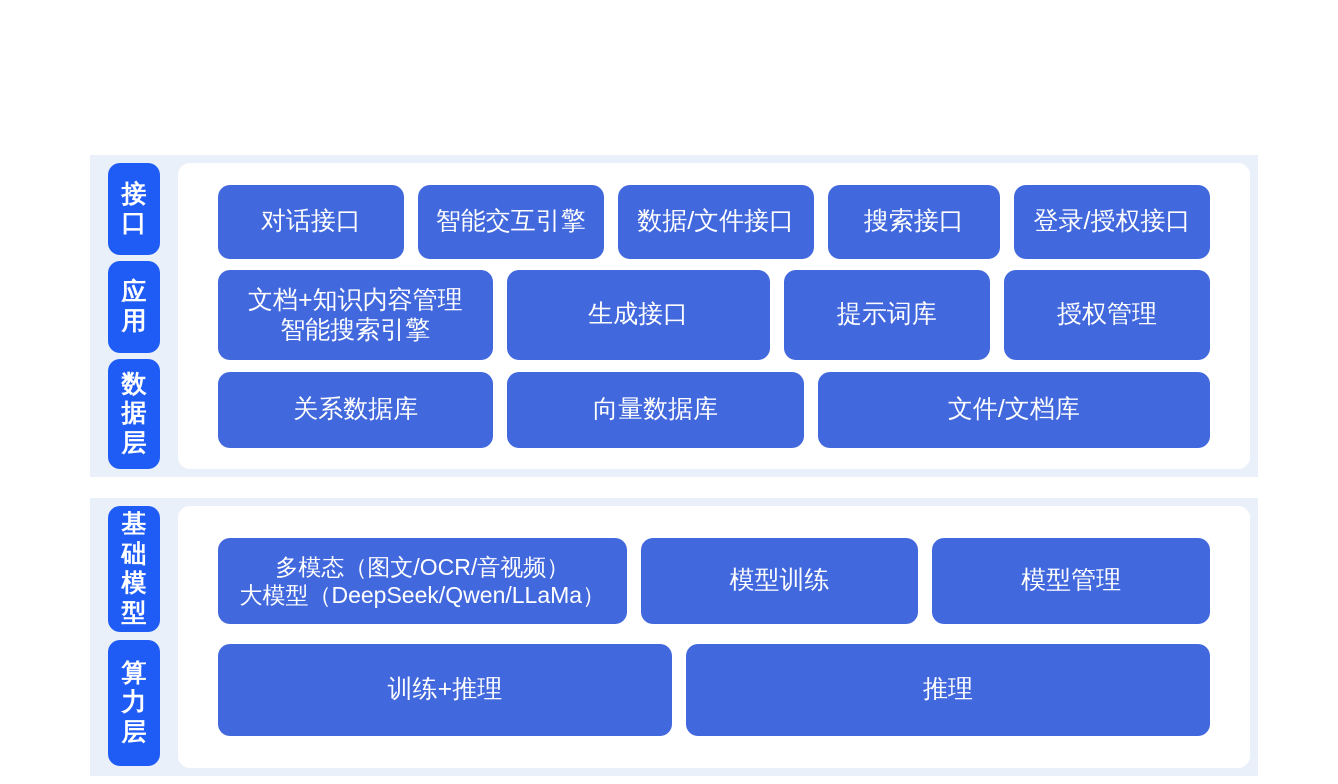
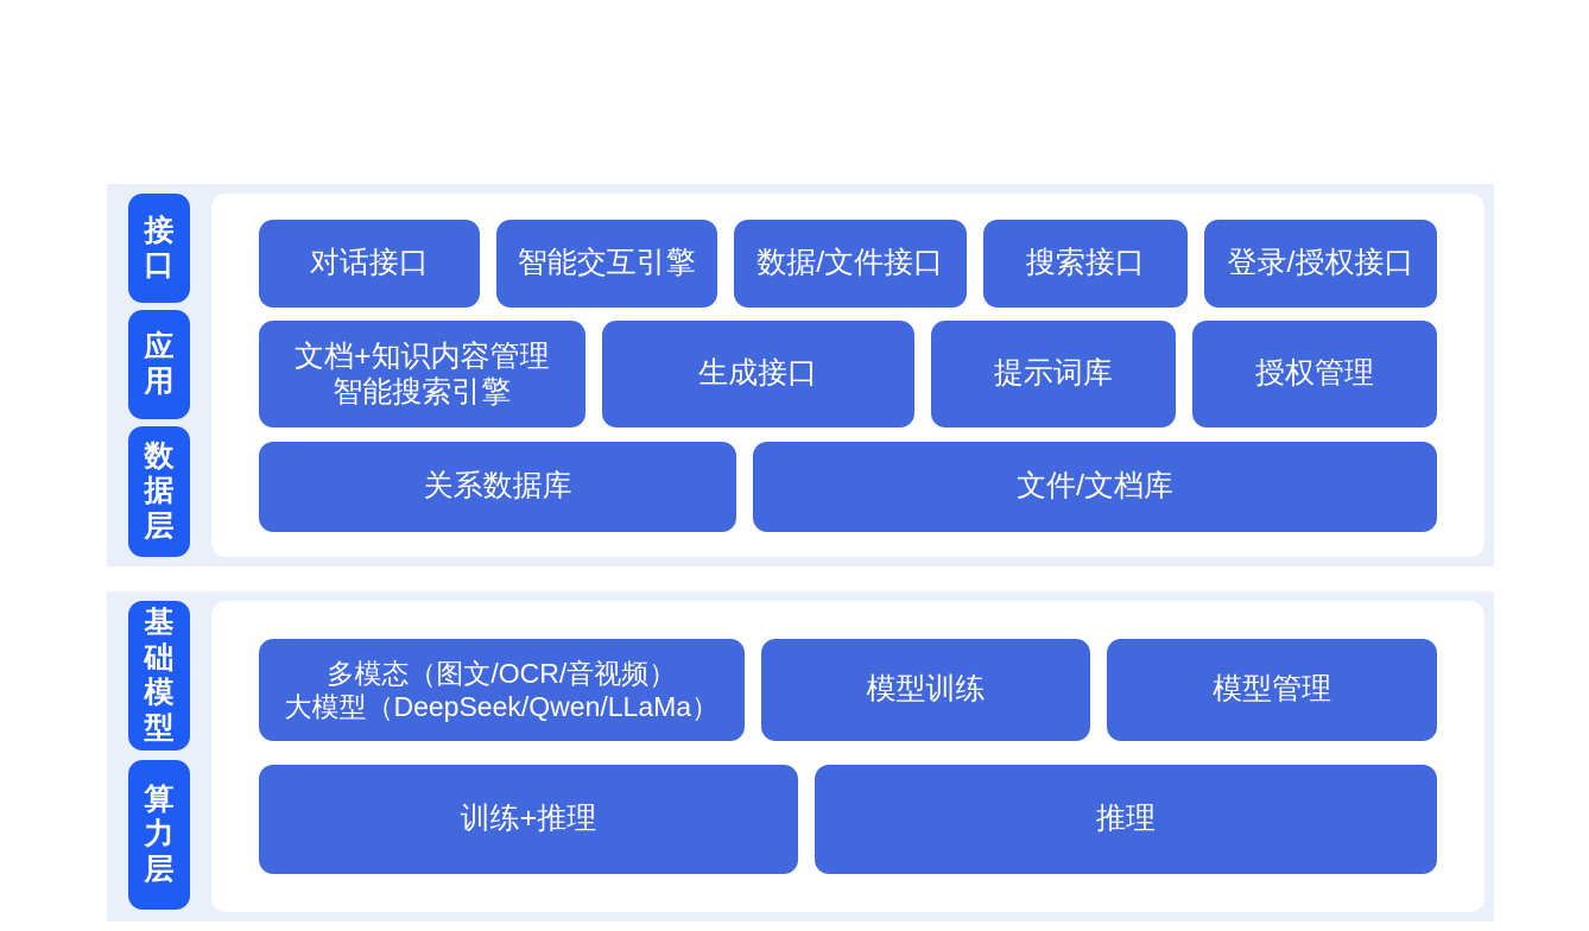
  接口
  应用
  数据层
  对话接口
  智能交互引擎
  数据/文件接口
  搜索接口
  登录/授权接口
  文档+知识内容管理
  智能搜索引擎
  生成接口
  提示词库
  授权管理
  关系数据库
- 向量数据库
  文件/文档库
  基础模型
  算力层
  多模态（图文/OCR/音视频）
  大模型（DeepSeek/Qwen/LLaMa）
  模型训练
  模型管理
  训练+推理
  推理
